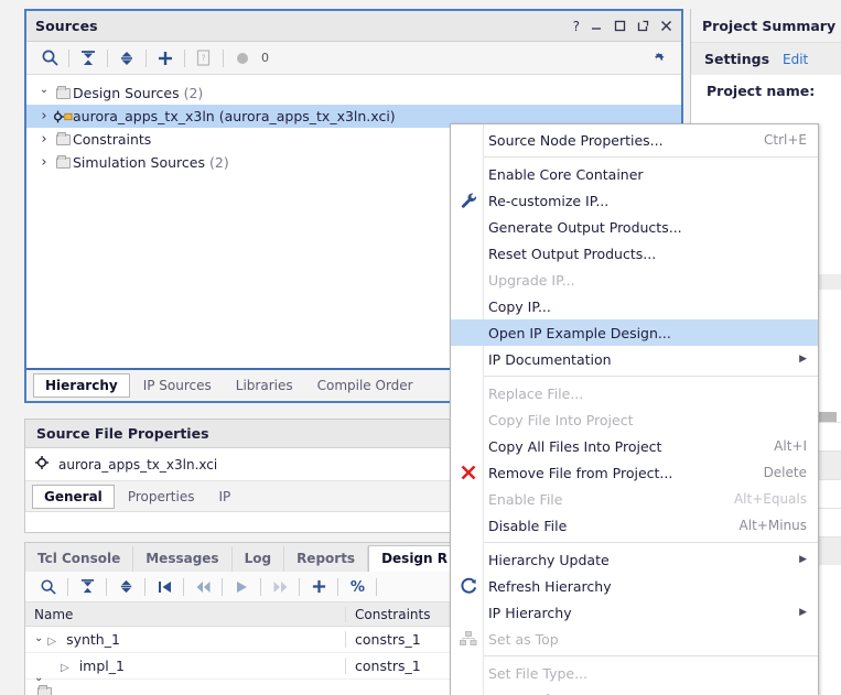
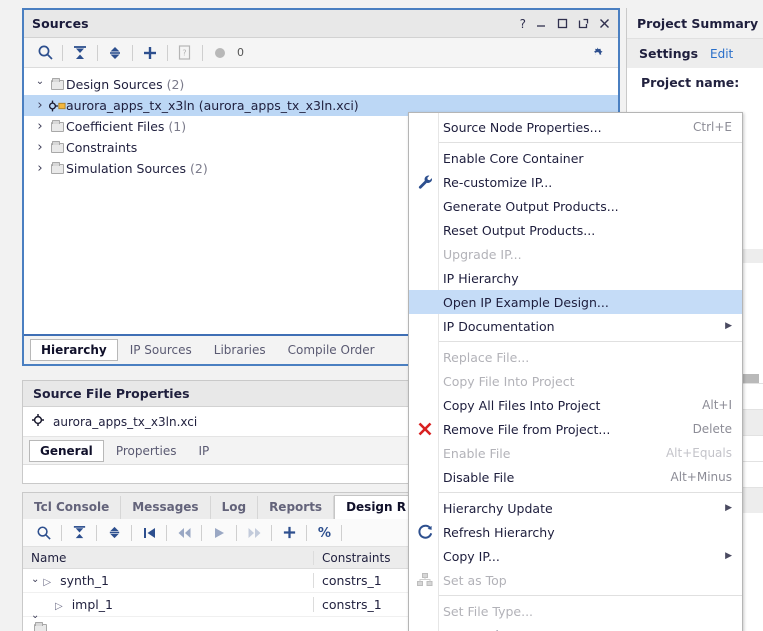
  Project Summary
  Settings
  Edit
  Project name:
  Sources
  ?
  ?
  0
  Design Sources
  (2)
  aurora_apps_tx_x3ln (aurora_apps_tx_x3ln.xci)
+ Coefficient Files
+ (1)
  Constraints
  Simulation Sources
  (2)
  Hierarchy
  IP Sources
  Libraries
  Compile Order
  Source File Properties
  aurora_apps_tx_x3ln.xci
  General
  Properties
  IP
  Tcl Console
  Messages
  Log
  Reports
  Design R
  %
  Name
  Constraints
  ▷ synth_1
  constrs_1
  ▷ impl_1
  constrs_1
  Source Node Properties...
  Ctrl+E
  Enable Core Container
  Re-customize IP...
  Generate Output Products...
  Reset Output Products...
  Upgrade IP...
- Copy IP...
+ IP Hierarchy
  Open IP Example Design...
  IP Documentation
  ▶
  Replace File...
  Copy File Into Project
  Copy All Files Into Project
  Alt+I
  Remove File from Project...
  Delete
  Enable File
  Alt+Equals
  Disable File
  Alt+Minus
  Hierarchy Update
  ▶
  Refresh Hierarchy
- IP Hierarchy
+ Copy IP...
  ▶
  Set as Top
  Set File Type...
